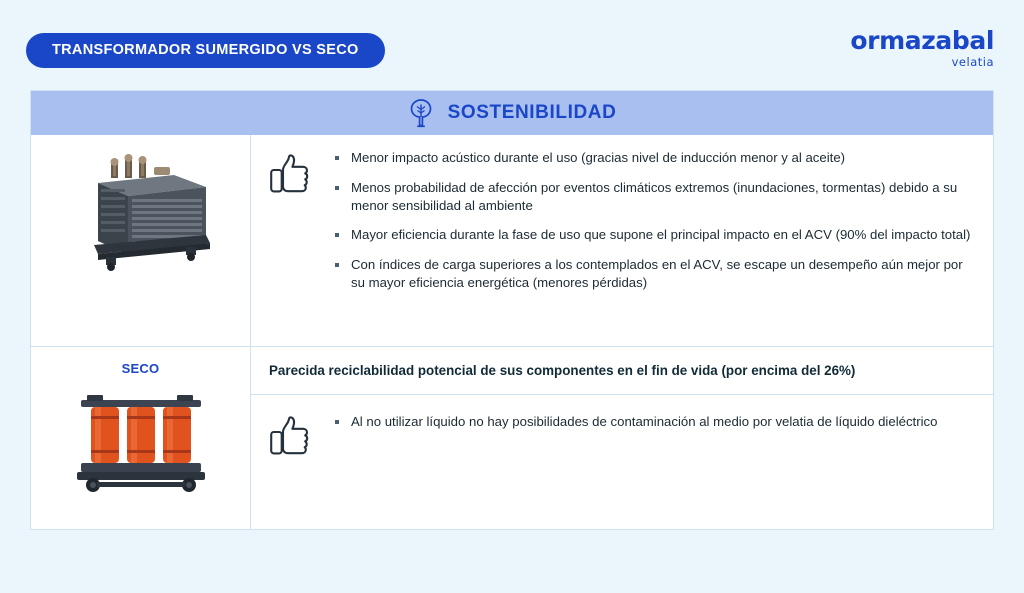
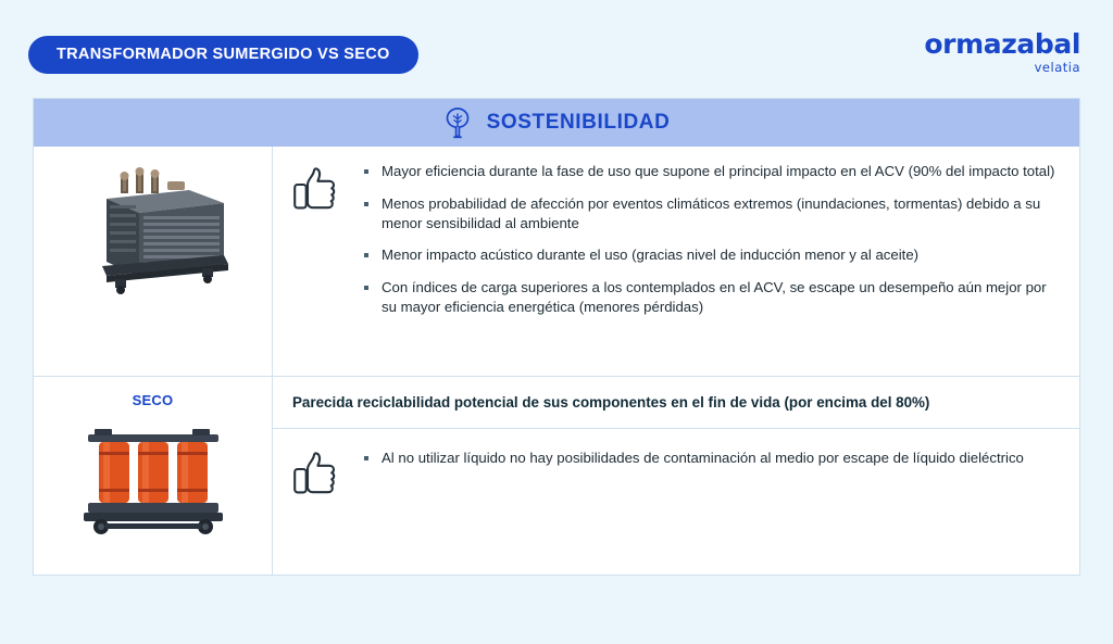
  TRANSFORMADOR SUMERGIDO VS SECO
  ormazabal
  velatia
  SOSTENIBILIDAD
  SECO
- Menor impacto acústico durante el uso (gracias nivel de inducción menor y al aceite)
+ Mayor eficiencia durante la fase de uso que supone el principal impacto en el ACV (90% del impacto total)
  Menos probabilidad de afección por eventos climáticos extremos (inundaciones, tormentas) debido a su menor sensibilidad al ambiente
- Mayor eficiencia durante la fase de uso que supone el principal impacto en el ACV (90% del impacto total)
+ Menor impacto acústico durante el uso (gracias nivel de inducción menor y al aceite)
  Con índices de carga superiores a los contemplados en el ACV, se escape un desempeño aún mejor por su mayor eficiencia energética (menores pérdidas)
- Parecida reciclabilidad potencial de sus componentes en el fin de vida (por encima del 26%)
+ Parecida reciclabilidad potencial de sus componentes en el fin de vida (por encima del 80%)
- Al no utilizar líquido no hay posibilidades de contaminación al medio por velatia de líquido dieléctrico
+ Al no utilizar líquido no hay posibilidades de contaminación al medio por escape de líquido dieléctrico
